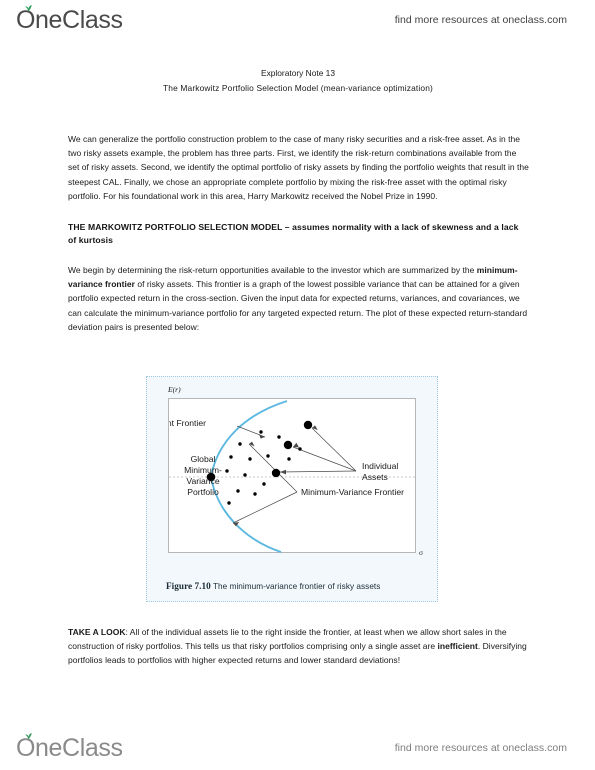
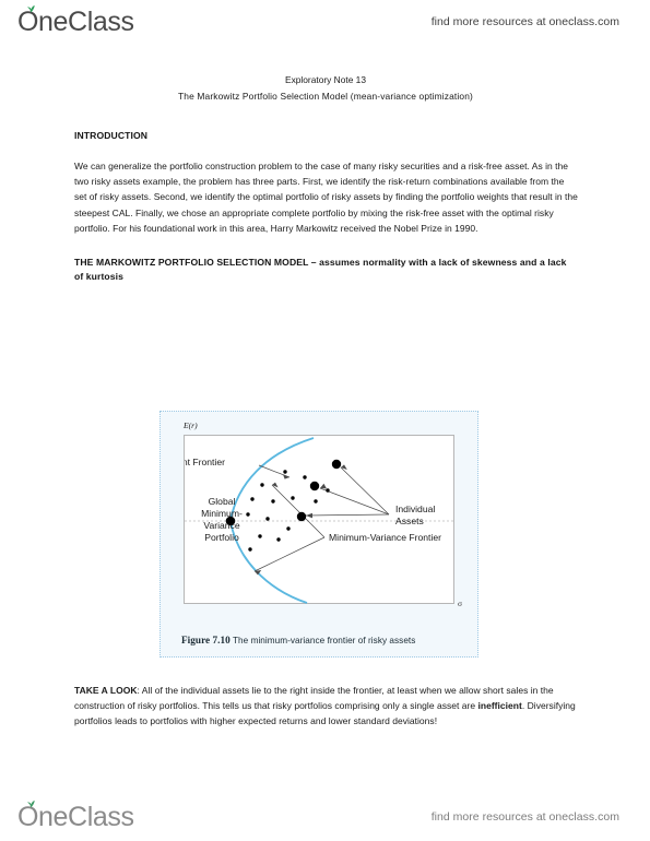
  OneClass
  find more resources at oneclass.com
  Exploratory Note 13
  The Markowitz Portfolio Selection Model (mean-variance optimization)
+ INTRODUCTION
  We can generalize the portfolio construction problem to the case of many risky securities and a risk-free asset. As in the two risky assets example, the problem has three parts. First, we identify the risk-return combinations available from the set of risky assets. Second, we identify the optimal portfolio of risky assets by finding the portfolio weights that result in the steepest CAL. Finally, we chose an appropriate complete portfolio by mixing the risk-free asset with the optimal risky portfolio. For his foundational work in this area, Harry Markowitz received the Nobel Prize in 1990.
  THE MARKOWITZ PORTFOLIO SELECTION MODEL – assumes normality with a lack of skewness and a lack of kurtosis
- We begin by determining the risk-return opportunities available to the investor which are summarized by the minimum-variance frontier of risky assets. This frontier is a graph of the lowest possible variance that can be attained for a given portfolio expected return in the cross-section. Given the input data for expected returns, variances, and covariances, we can calculate the minimum-variance portfolio for any targeted expected return. The plot of these expected return-standard deviation pairs is presented below:
  E(r)
  σ
  Global
  Minimum-
  Variance
  Portfolio
  Individual
  Assets
  Minimum-Variance Frontier
  Figure 7.10 The minimum-variance frontier of risky assets
  TAKE A LOOK: All of the individual assets lie to the right inside the frontier, at least when we allow short sales in the construction of risky portfolios. This tells us that risky portfolios comprising only a single asset are inefficient. Diversifying portfolios leads to portfolios with higher expected returns and lower standard deviations!
  OneClass
  find more resources at oneclass.com
